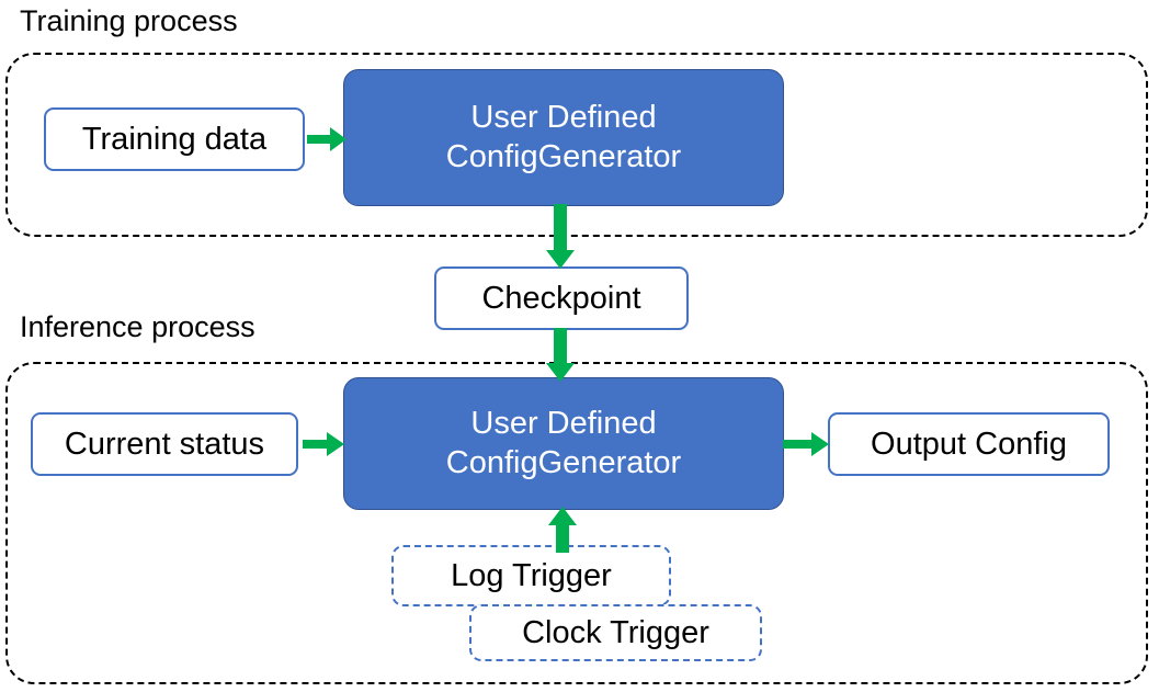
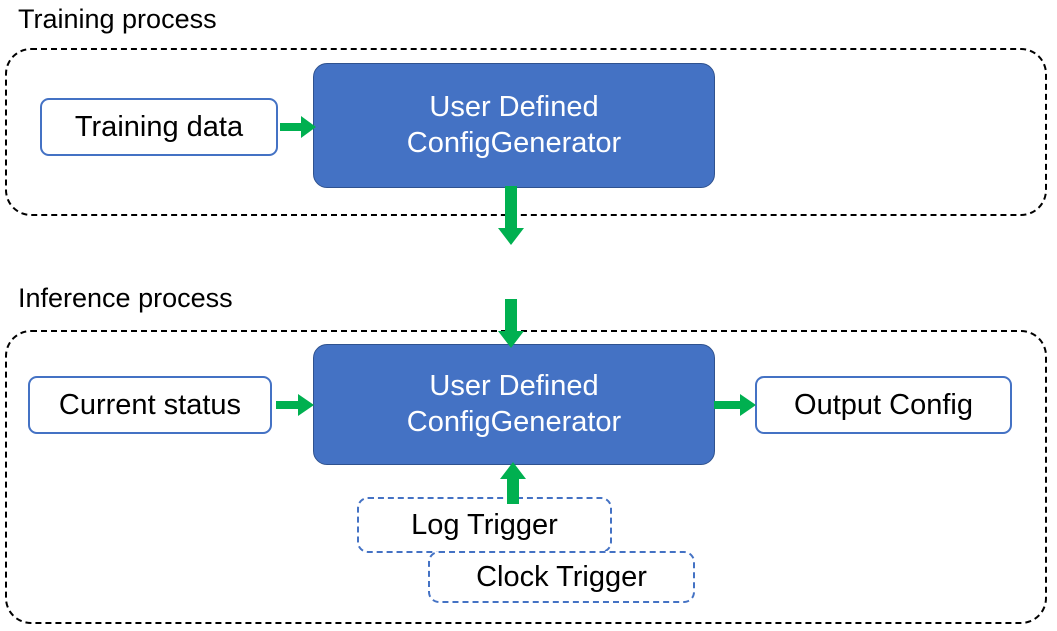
  Training process
  Training data
  User Defined
  ConfigGenerator
- Checkpoint
  Inference process
  Current status
  User Defined
  ConfigGenerator
  Output Config
  Log Trigger
  Clock Trigger
